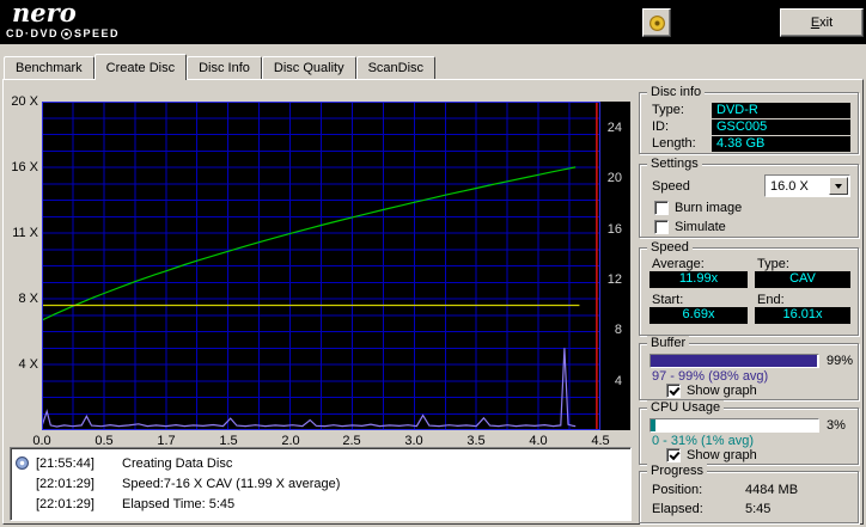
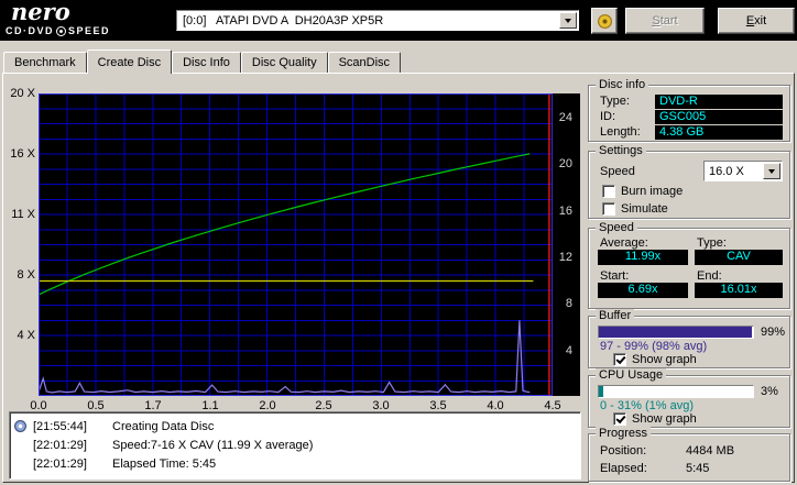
  nero
  CD·DVD
  SPEED
+ [0:0] ATAPI DVD A DH20A3P XP5R
+ S
+ tart
  E
  xit
  Benchmark
  Create Disc
  Disc Info
  Disc Quality
  ScanDisc
  20 X
  16 X
  11 X
  8 X
  4 X
  24
  20
  16
  12
  8
  4
  0.0
  0.5
  1.7
- 1.5
+ 1.1
  2.0
  2.5
  3.0
  3.5
  4.0
  4.5
  [21:55:44]
  Creating Data Disc
  [22:01:29]
  Speed:7-16 X CAV (11.99 X average)
  [22:01:29]
  Elapsed Time: 5:45
  Disc info
  Type:
  ID:
  Length:
  DVD-R
  GSC005
  4.38 GB
  Settings
  Speed
  16.0 X
  Burn image
  Simulate
  Speed
  Average:
  Type:
  11.99x
  CAV
  Start:
  End:
  6.69x
  16.01x
  Buffer
  99%
  97 - 99% (98% avg)
  Show graph
  CPU Usage
  3%
  0 - 31% (1% avg)
  Show graph
  Progress
  Position:
  4484 MB
  Elapsed:
  5:45
